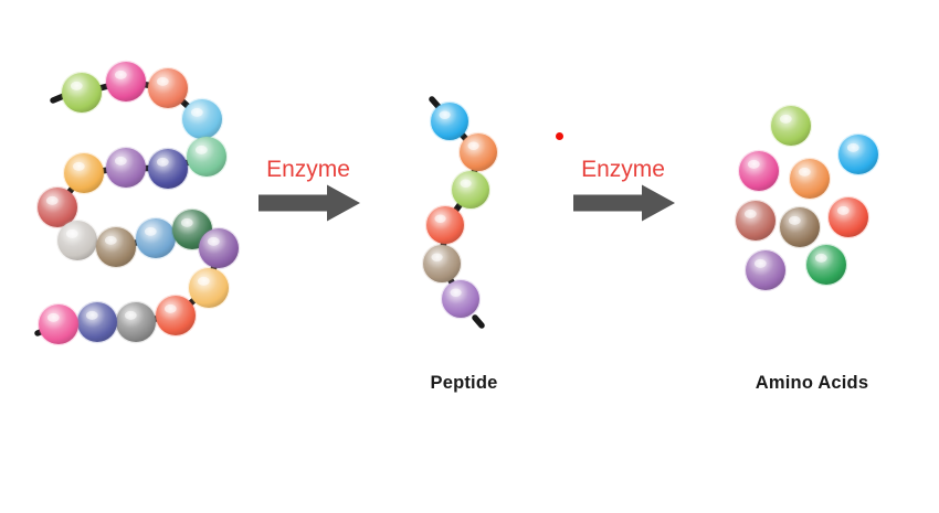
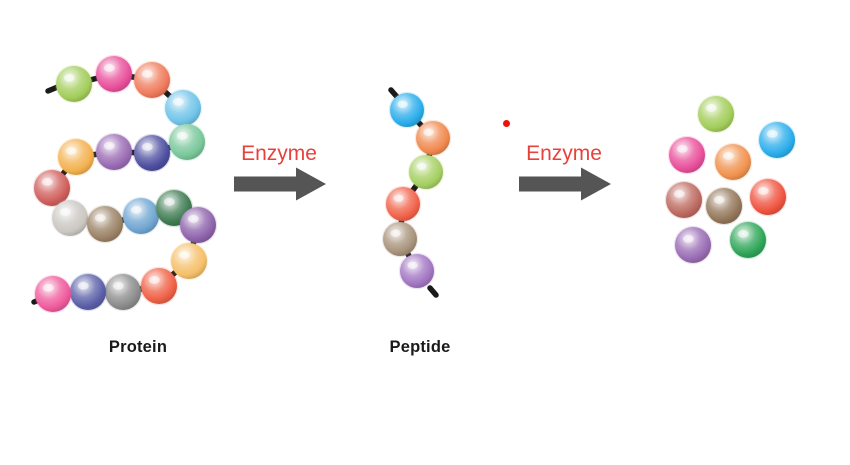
  Enzyme
  Enzyme
+ Protein
  Peptide
- Amino Acids
